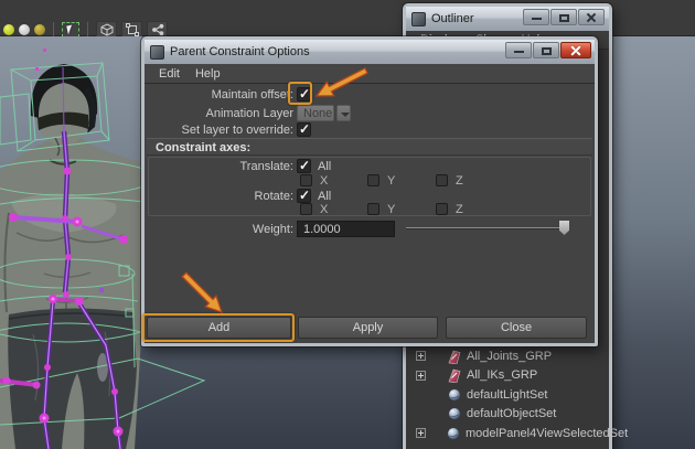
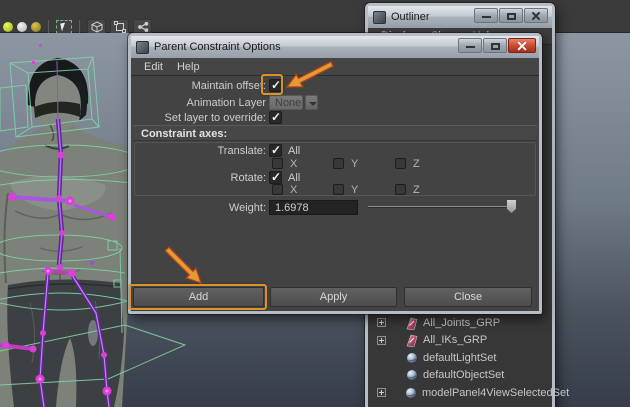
  Outliner
  All_Joints_GRP
  All_IKs_GRP
  defaultLightSet
  defaultObjectSet
  modelPanel4ViewSelectedSet
  Parent Constraint Options
  Edit
  Help
  Maintain offset:
  Animation Layer
  None
  Set layer to override:
  Constraint axes:
  Translate:
  All
  X
  Y
  Z
  Rotate:
  All
  X
  Y
  Z
  Weight:
- 1.0000
+ 1.6978
  Add
  Apply
  Close
